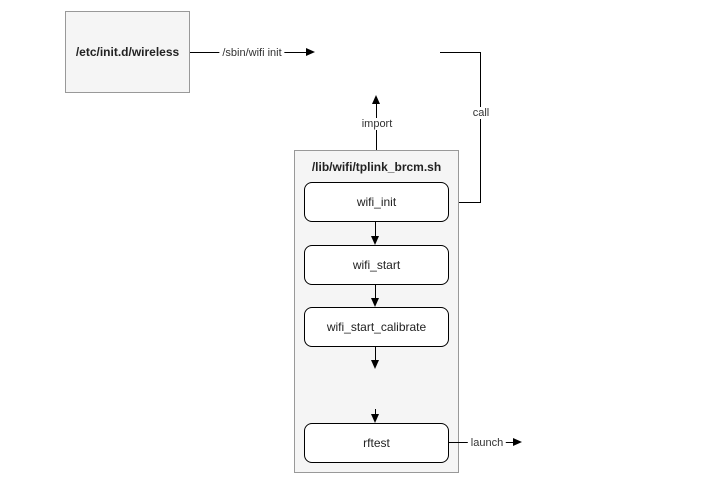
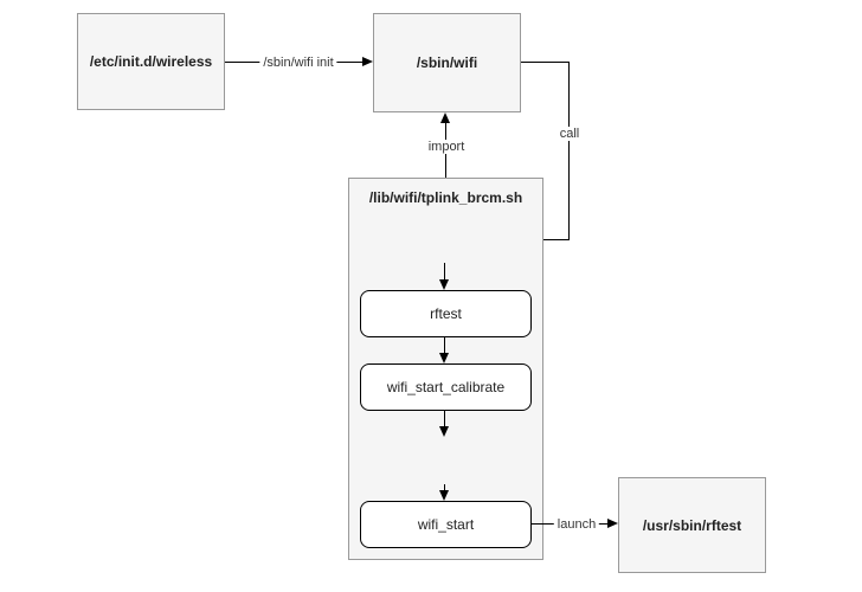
  /etc/init.d/wireless
  /sbin/wifi init
+ /sbin/wifi
  call
  import
  /lib/wifi/tplink_brcm.sh
- wifi_init
- wifi_start
+ rftest
  wifi_start_calibrate
- rftest
+ wifi_start
  launch
+ /usr/sbin/rftest
